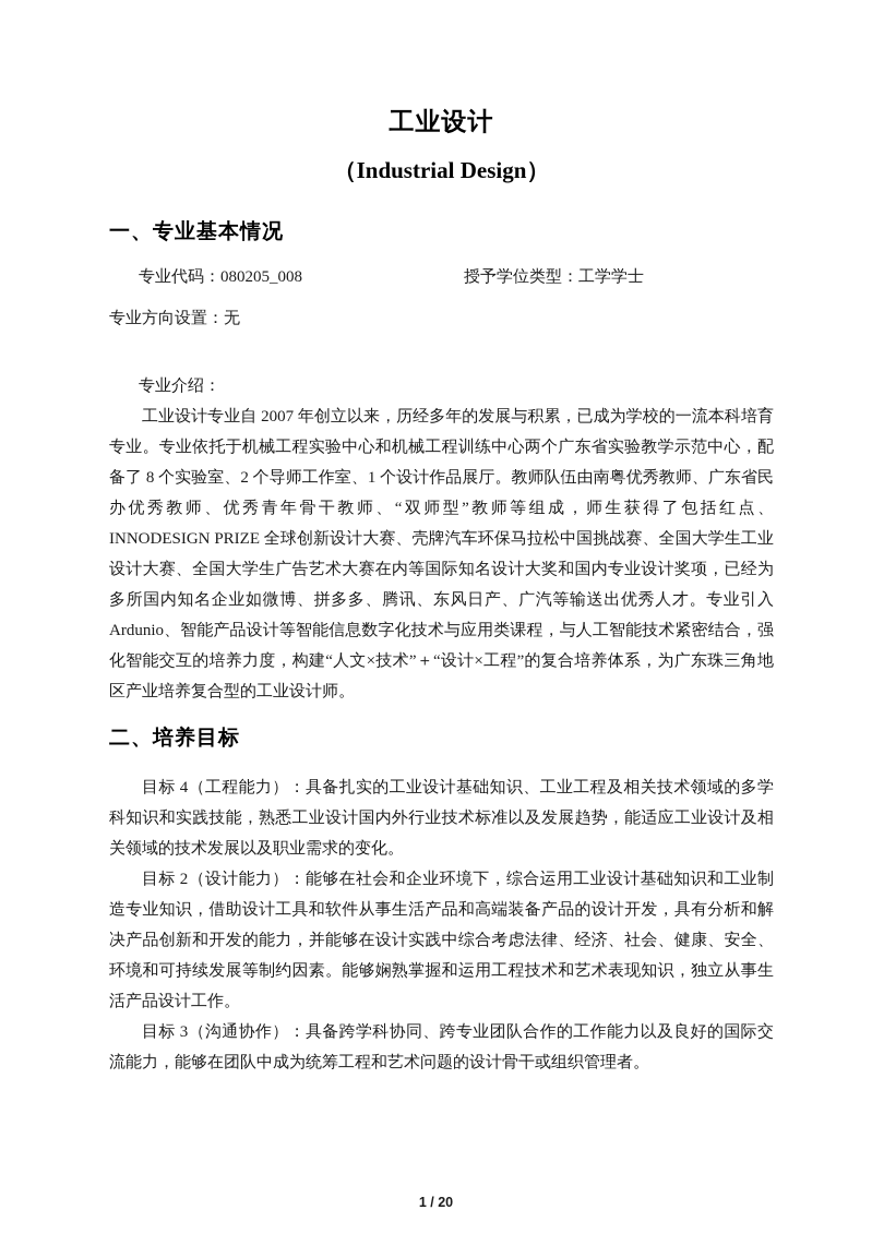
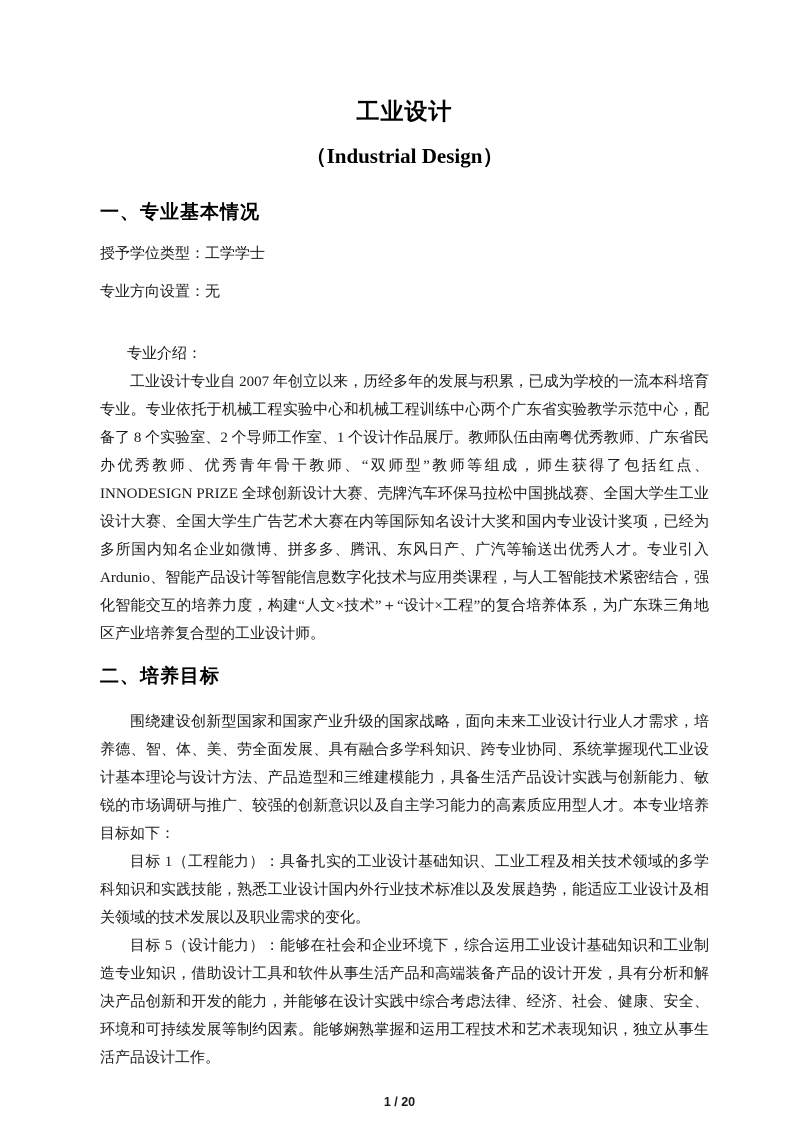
  工业设计
  （Industrial Design）
  一、专业基本情况
- 专业代码：080205_008
  授予学位类型：工学学士
  专业方向设置：无
  专业介绍：
  工业设计专业自 2007 年创立以来，历经多年的发展与积累，已成为学校的一流本科培育专业。专业依托于机械工程实验中心和机械工程训练中心两个广东省实验教学示范中心，配备了 8 个实验室、2 个导师工作室、1 个设计作品展厅。教师队伍由南粤优秀教师、广东省民办优秀教师、优秀青年骨干教师、“双师型”教师等组成，师生获得了包括红点、INNODESIGN PRIZE 全球创新设计大赛、壳牌汽车环保马拉松中国挑战赛、全国大学生工业设计大赛、全国大学生广告艺术大赛在内等国际知名设计大奖和国内专业设计奖项，已经为多所国内知名企业如微博、拼多多、腾讯、东风日产、广汽等输送出优秀人才。专业引入 Ardunio、智能产品设计等智能信息数字化技术与应用类课程，与人工智能技术紧密结合，强化智能交互的培养力度，构建“人文×技术”＋“设计×工程”的复合培养体系，为广东珠三角地区产业培养复合型的工业设计师。
  二、培养目标
+ 围绕建设创新型国家和国家产业升级的国家战略，面向未来工业设计行业人才需求，培养德、智、体、美、劳全面发展、具有融合多学科知识、跨专业协同、系统掌握现代工业设计基本理论与设计方法、产品造型和三维建模能力，具备生活产品设计实践与创新能力、敏锐的市场调研与推广、较强的创新意识以及自主学习能力的高素质应用型人才。本专业培养目标如下：
- 目标 4（工程能力）：具备扎实的工业设计基础知识、工业工程及相关技术领域的多学科知识和实践技能，熟悉工业设计国内外行业技术标准以及发展趋势，能适应工业设计及相关领域的技术发展以及职业需求的变化。
+ 目标 1（工程能力）：具备扎实的工业设计基础知识、工业工程及相关技术领域的多学科知识和实践技能，熟悉工业设计国内外行业技术标准以及发展趋势，能适应工业设计及相关领域的技术发展以及职业需求的变化。
- 目标 2（设计能力）：能够在社会和企业环境下，综合运用工业设计基础知识和工业制造专业知识，借助设计工具和软件从事生活产品和高端装备产品的设计开发，具有分析和解决产品创新和开发的能力，并能够在设计实践中综合考虑法律、经济、社会、健康、安全、环境和可持续发展等制约因素。能够娴熟掌握和运用工程技术和艺术表现知识，独立从事生活产品设计工作。
+ 目标 5（设计能力）：能够在社会和企业环境下，综合运用工业设计基础知识和工业制造专业知识，借助设计工具和软件从事生活产品和高端装备产品的设计开发，具有分析和解决产品创新和开发的能力，并能够在设计实践中综合考虑法律、经济、社会、健康、安全、环境和可持续发展等制约因素。能够娴熟掌握和运用工程技术和艺术表现知识，独立从事生活产品设计工作。
- 目标 3（沟通协作）：具备跨学科协同、跨专业团队合作的工作能力以及良好的国际交流能力，能够在团队中成为统筹工程和艺术问题的设计骨干或组织管理者。
  1 / 20
